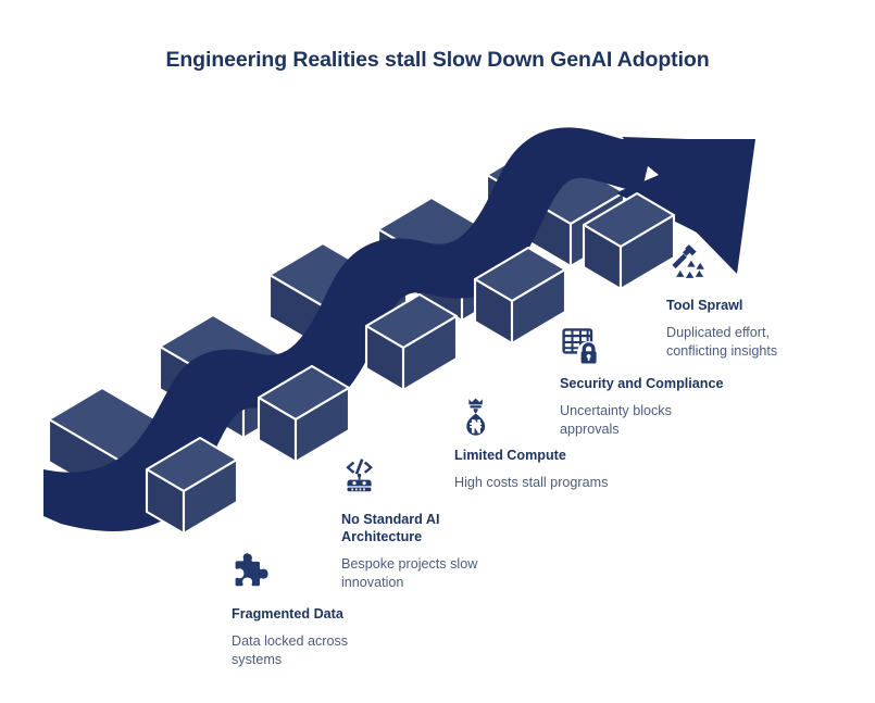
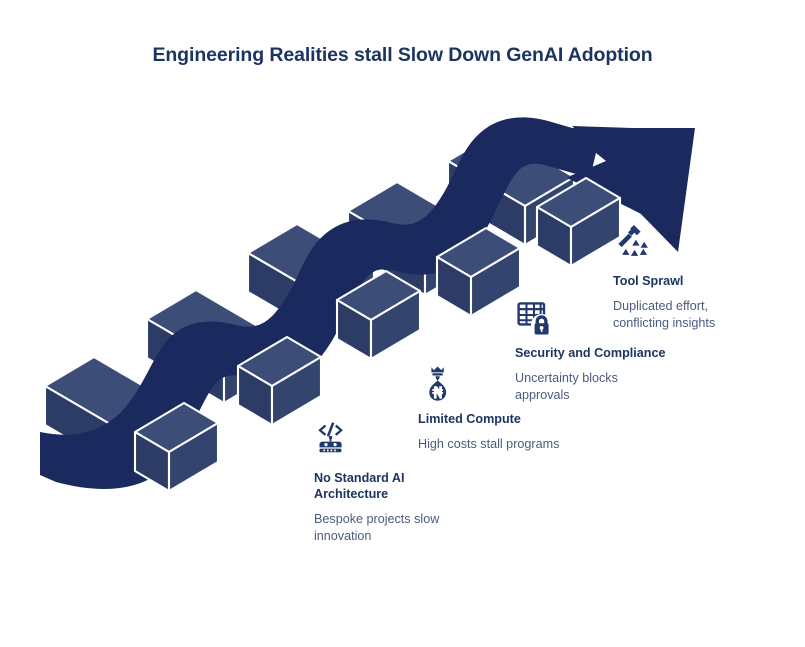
  Engineering Realities stall Slow Down GenAI Adoption
- Fragmented Data
- Data locked across
- systems
  No Standard AI
  Architecture
  Bespoke projects slow
  innovation
  Limited Compute
  High costs stall programs
  Security and Compliance
  Uncertainty blocks
  approvals
  Tool Sprawl
  Duplicated effort,
  conflicting insights
